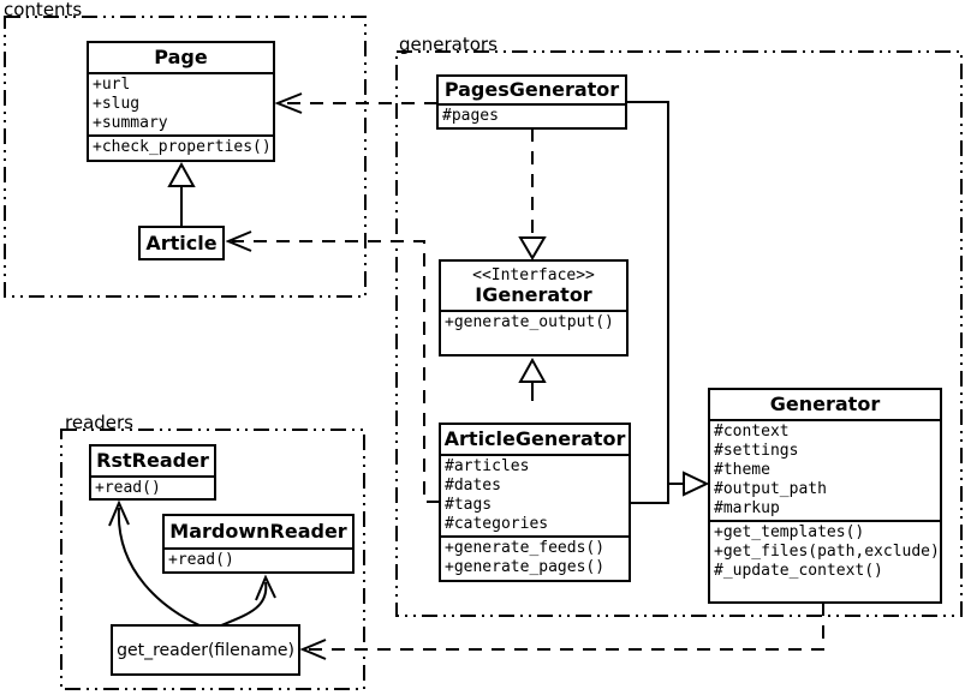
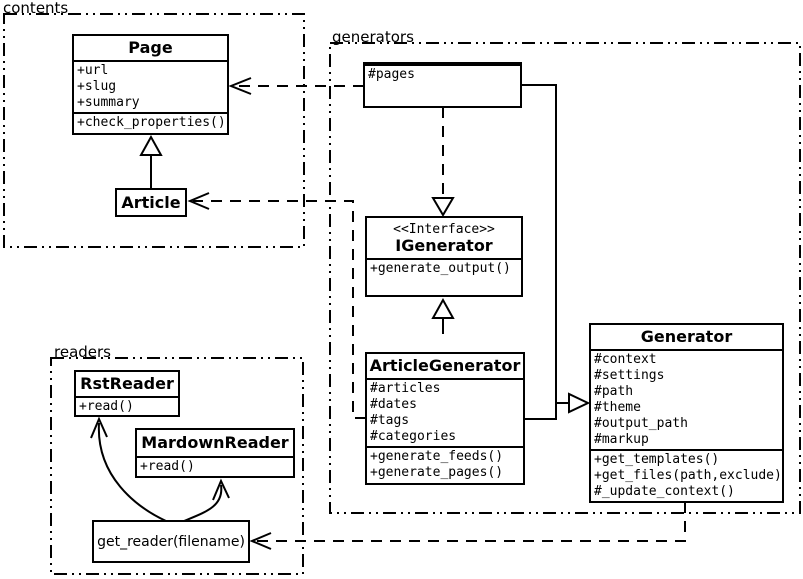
  contents
  generators
  readers
  Page
  +url
  +slug
  +summary
  +check_properties()
  Article
- PagesGenerator
  #pages
  <<Interface>>
  IGenerator
  +generate_output()
  ArticleGenerator
  #articles
  #dates
  #tags
  #categories
  +generate_feeds()
  +generate_pages()
  Generator
  #context
  #settings
+ #path
  #theme
  #output_path
  #markup
  +get_templates()
  +get_files(path,exclude)
  #_update_context()
  RstReader
  +read()
  MardownReader
  +read()
  get_reader(filename)
